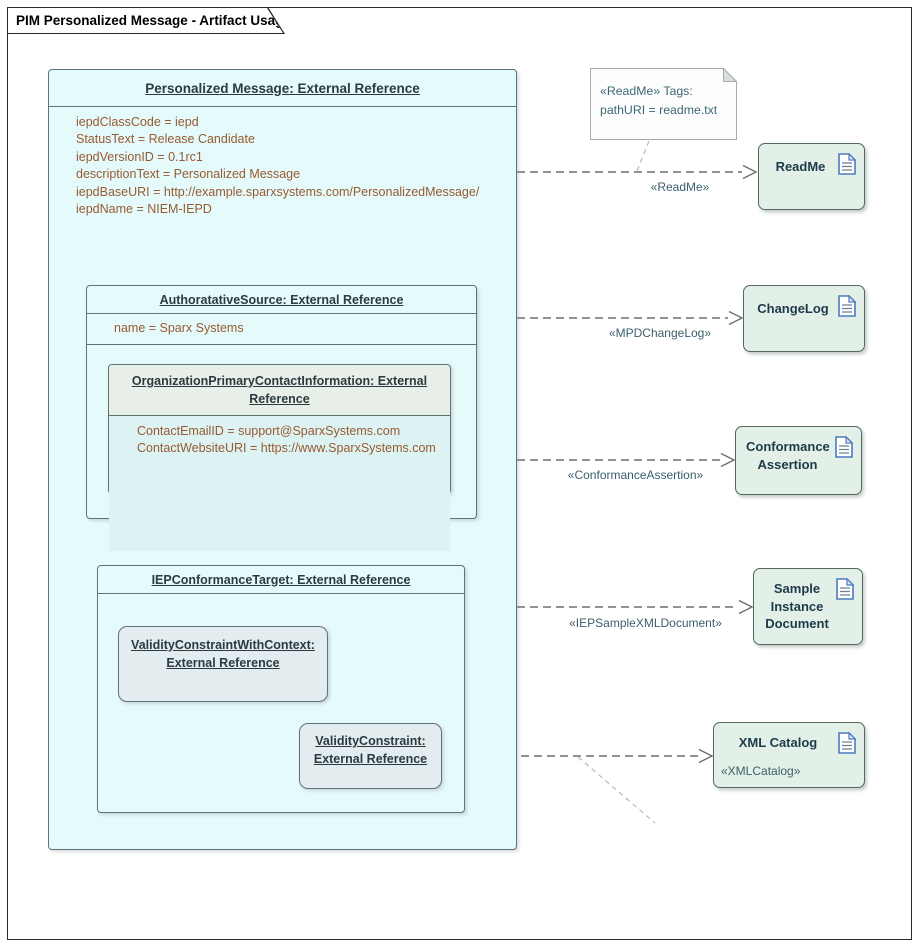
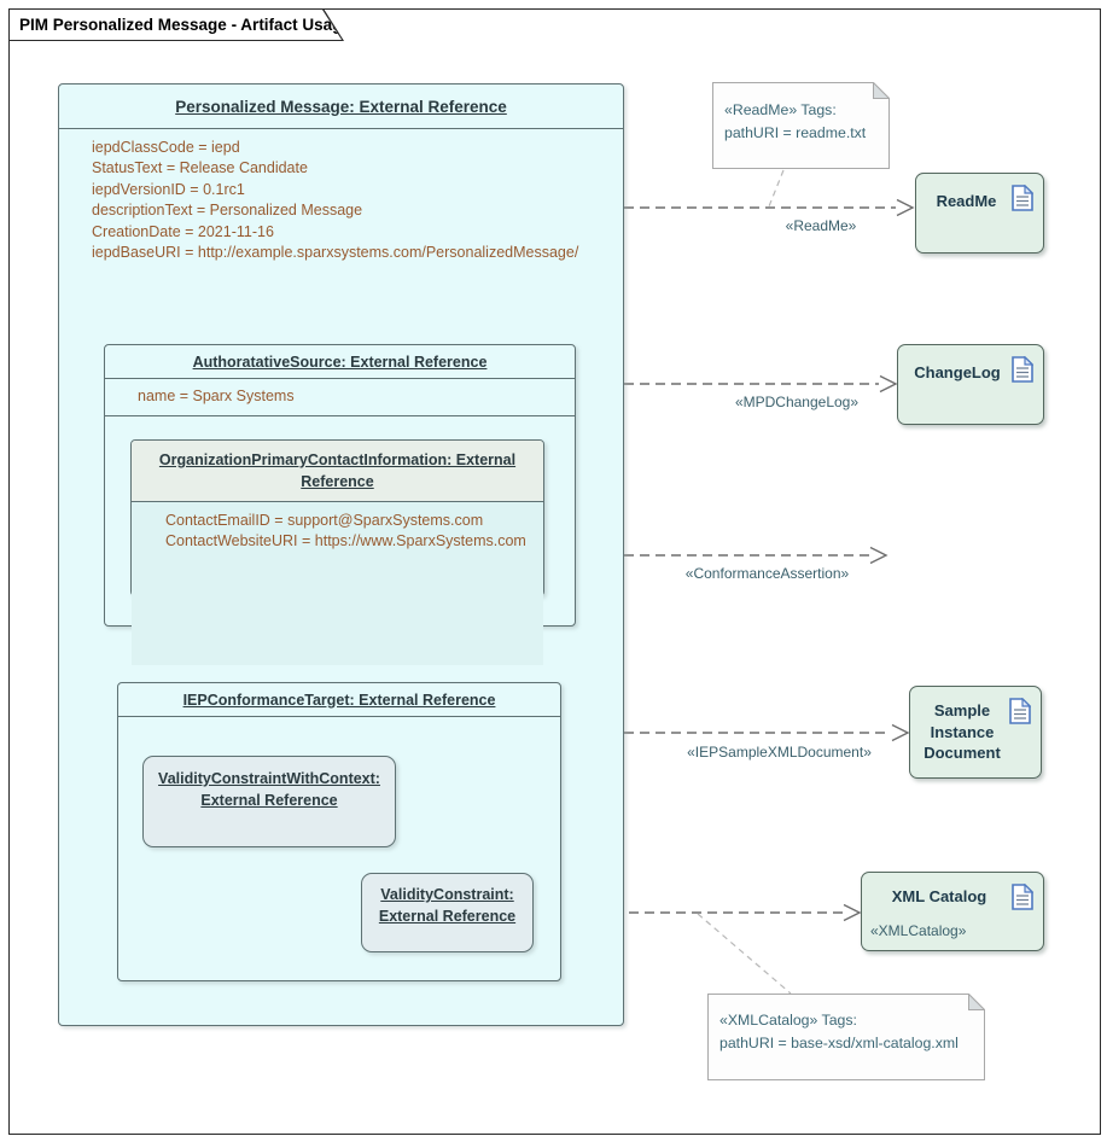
  PIM Personalized Message - Artifact Usa
  Personalized Message: External Reference
  iepdClassCode = iepd
  StatusText = Release Candidate
  iepdVersionID = 0.1rc1
  descriptionText = Personalized Message
+ CreationDate = 2021-11-16
  iepdBaseURI = http://example.sparxsystems.com/PersonalizedMessage/
- iepdName = NIEM-IEPD
  AuthoratativeSource: External Reference
  name = Sparx Systems
  OrganizationPrimaryContactInformation: External Reference
  ContactEmailID = support@SparxSystems.com
  ContactWebsiteURI = https://www.SparxSystems.com
  IEPConformanceTarget: External Reference
  ValidityConstraintWithContext: External Reference
  ValidityConstraint: External Reference
  ReadMe
  ChangeLog
- Conformance Assertion
  Sample Instance Document
  XML Catalog
  «XMLCatalog»
  «ReadMe» Tags:
  pathURI = readme.txt
+ «XMLCatalog» Tags:
+ pathURI = base-xsd/xml-catalog.xml
  «ReadMe»
  «MPDChangeLog»
  «ConformanceAssertion»
  «IEPSampleXMLDocument»
